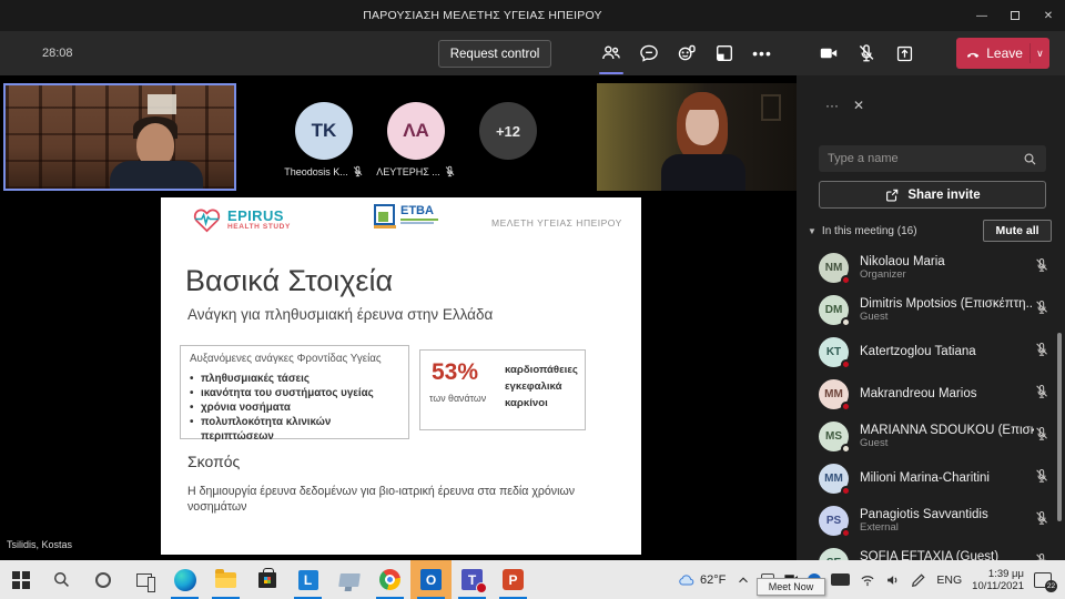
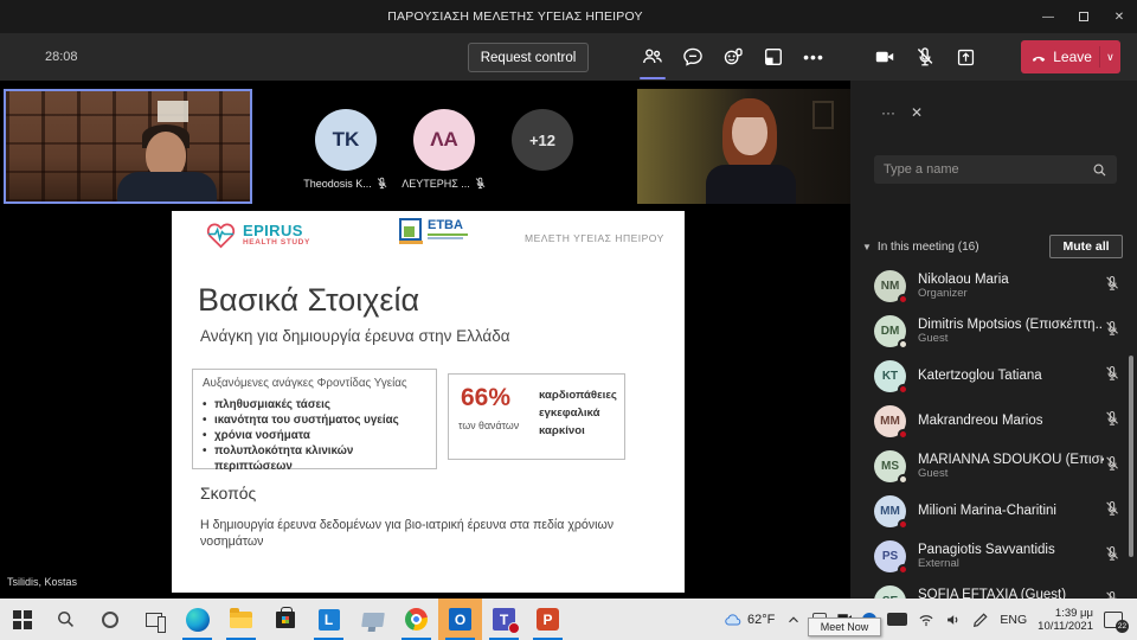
  ΠΑΡΟΥΣΙΑΣΗ ΜΕΛΕΤΗΣ ΥΓΕΙΑΣ ΗΠΕΙΡΟΥ
  —
  ✕
  28:08
  Request control
  •••
  Leave
  ∨
  TK
  Theodosis K...
  ΛΑ
  ΛΕΥΤΕΡΗΣ ...
  +12
  EPIRUS
  ETBA
  ΜΕΛΕΤΗ ΥΓΕΙΑΣ ΗΠΕΙΡΟΥ
  Βασικά Στοιχεία
- Ανάγκη για πληθυσμιακή έρευνα στην Ελλάδα
+ Ανάγκη για δημιουργία έρευνα στην Ελλάδα
  Αυξανόμενες ανάγκες Φροντίδας Υγείας
  πληθυσμιακές τάσεις
  ικανότητα του συστήματος υγείας
  χρόνια νοσήματα
  πολυπλοκότητα κλινικών περιπτώσεων
- 53%
+ 66%
  των θανάτων
  καρδιοπάθειες
  εγκεφαλικά
  καρκίνοι
  Σκοπός
  Η δημιουργία έρευνα δεδομένων για βιο-ιατρική έρευνα στα πεδία χρόνιων νοσημάτων
  Tsilidis, Kostas
  ···
  ✕
  Type a name
- Share invite
  ▼
  In this meeting (16)
  Mute all
  NM
  Nikolaou Maria
  Organizer
  DM
  Dimitris Mpotsios (Επισκέπτη..
  Guest
  KT
  Katertzoglou Tatiana
  MM
  Makrandreou Marios
  MS
  MARIANNA SDOUKOU (Επισκ
  Guest
  MM
  Milioni Marina-Charitini
  PS
  Panagiotis Savvantidis
  External
  SOFIA EFTAXIA (Guest)
  62°F
  ENG
  1:39 μμ
  10/11/2021
  Meet Now
